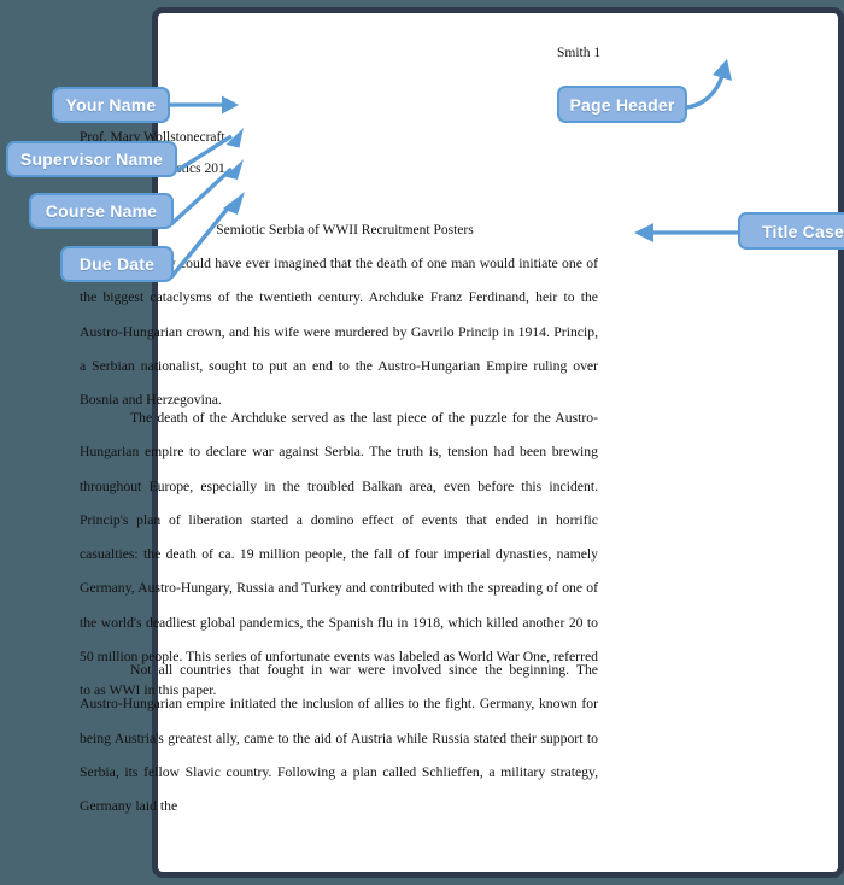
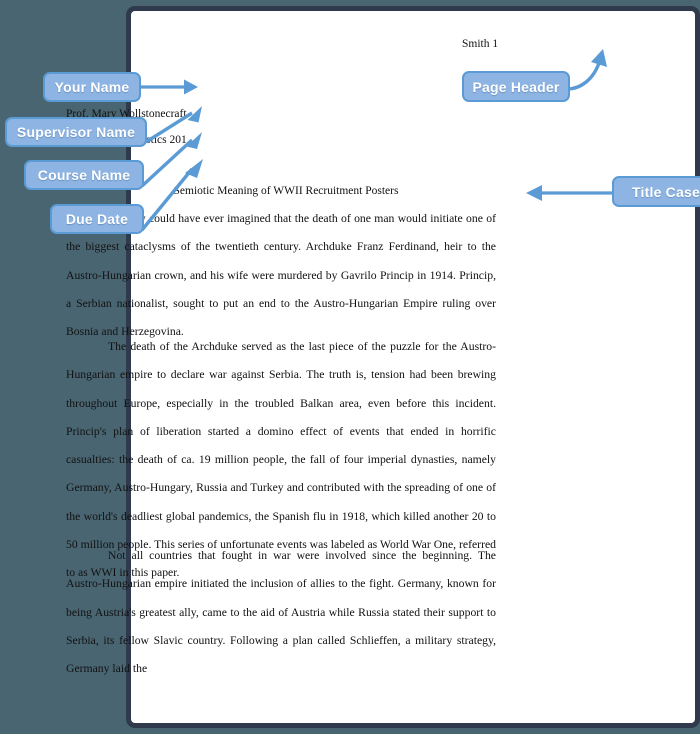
  Smith 1
  Prof. Mary Wollstonecraft
- Semiotic Serbia of WWII Recruitment Posters
+ Semiotic Meaning of WWII Recruitment Posters
  ould have ever imagined that the death of one man would initiate one of the biggest cataclysms of the twentieth century. Archduke Franz Ferdinand, heir to the Austro-Hungarian crown, and his wife were murdered by Gavrilo Princip in 1914. Princip, a Serbian nationalist, sought to put an end to the Austro-Hungarian Empire ruling over Bosnia and Herzegovina.
  The death of the Archduke served as the last piece of the puzzle for the Austro-Hungarian empire to declare war against Serbia. The truth is, tension had been brewing throughout Europe, especially in the troubled Balkan area, even before this incident. Princip's plan of liberation started a domino effect of events that ended in horrific casualties: the death of ca. 19 million people, the fall of four imperial dynasties, namely Germany, Austro-Hungary, Russia and Turkey and contributed with the spreading of one of the world's deadliest global pandemics, the Spanish flu in 1918, which killed another 20 to 50 million people. This series of unfortunate events was labeled as World War One, referred to as WWI in this paper.
  Not all countries that fought in war were involved since the beginning. The Austro-Hungarian empire initiated the inclusion of allies to the fight. Germany, known for being Austria's greatest ally, came to the aid of Austria while Russia stated their support to Serbia, its fellow Slavic country. Following a plan called Schlieffen, a military strategy, Germany laid the
  Your Name
  Supervisor Name
  Course Name
  Due Date
  Page Header
  Title Case
